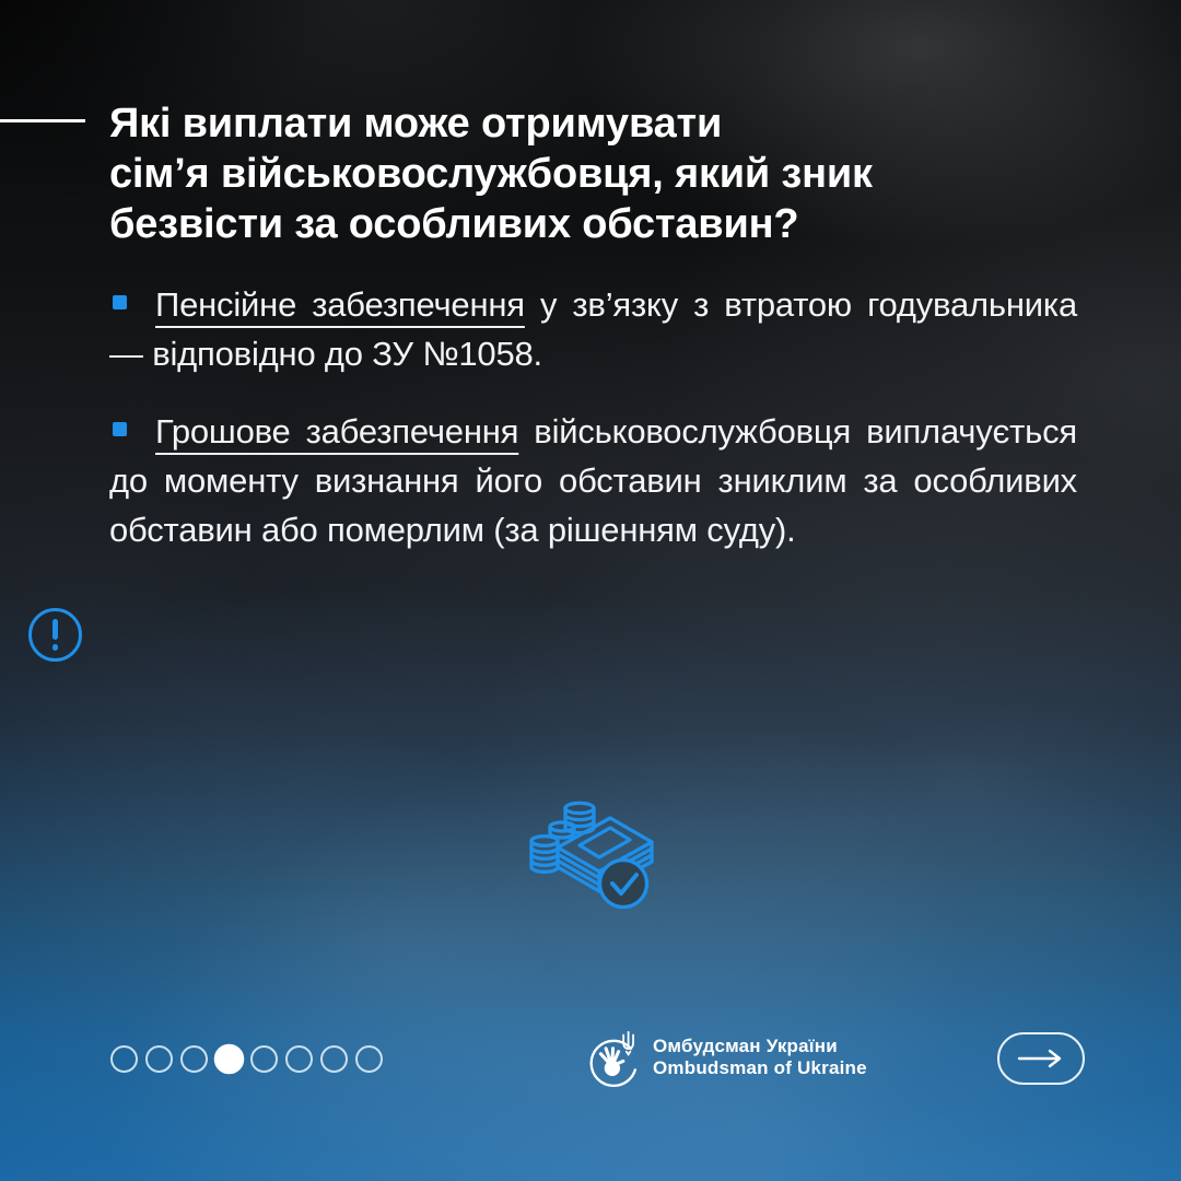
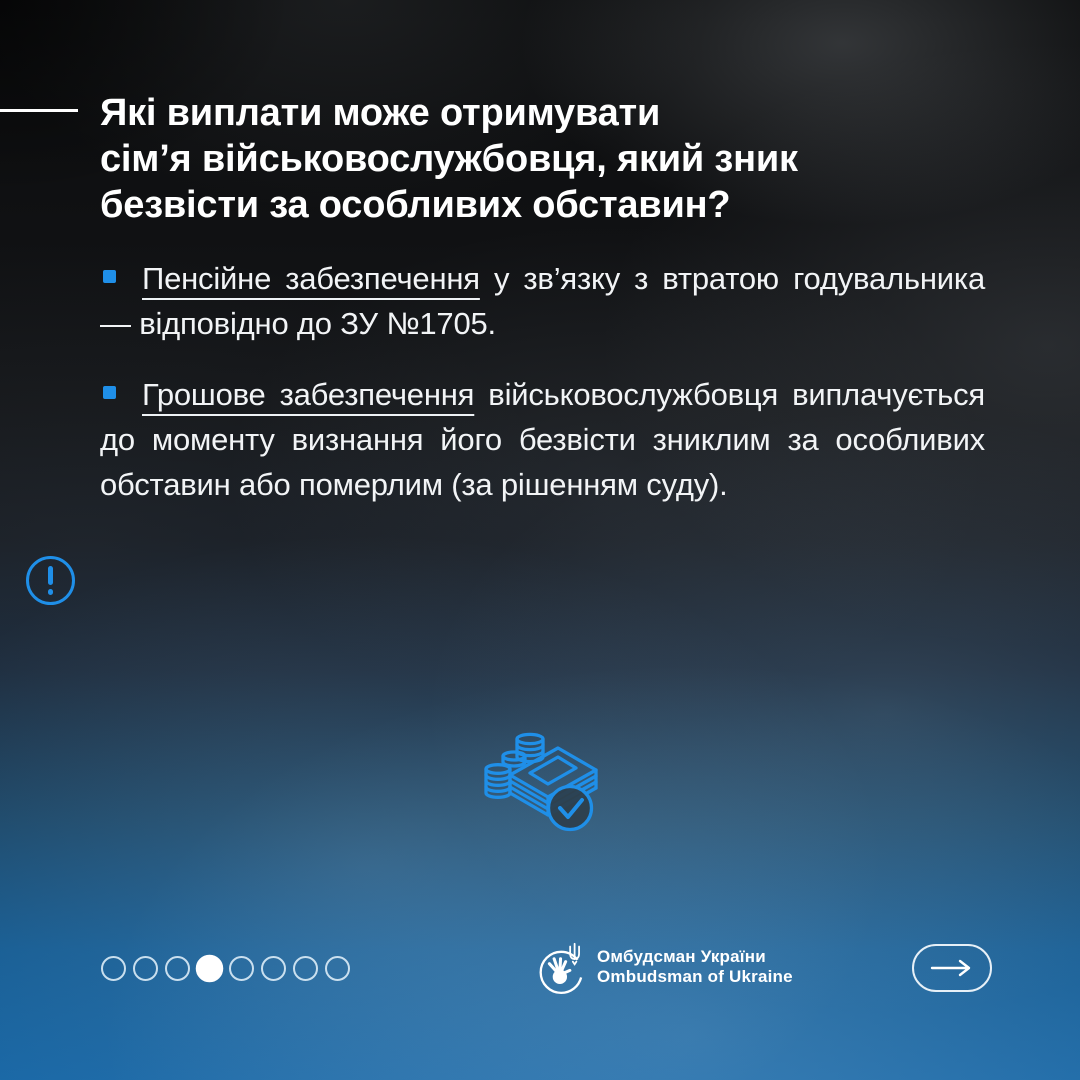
  Які виплати може отримувати
  сім’я військовослужбовця, який зник
  безвісти за особливих обставин?
- Пенсійне забезпечення у зв’язку з втратою годувальника — відповідно до ЗУ №1058.
+ Пенсійне забезпечення у зв’язку з втратою годувальника — відповідно до ЗУ №1705.
- Грошове забезпечення військовослужбовця виплачується до моменту визнання його обставин зниклим за особливих обставин або померлим (за рішенням суду).
+ Грошове забезпечення військовослужбовця виплачується до моменту визнання його безвісти зниклим за особливих обставин або померлим (за рішенням суду).
  Омбудсман України
  Ombudsman of Ukraine
